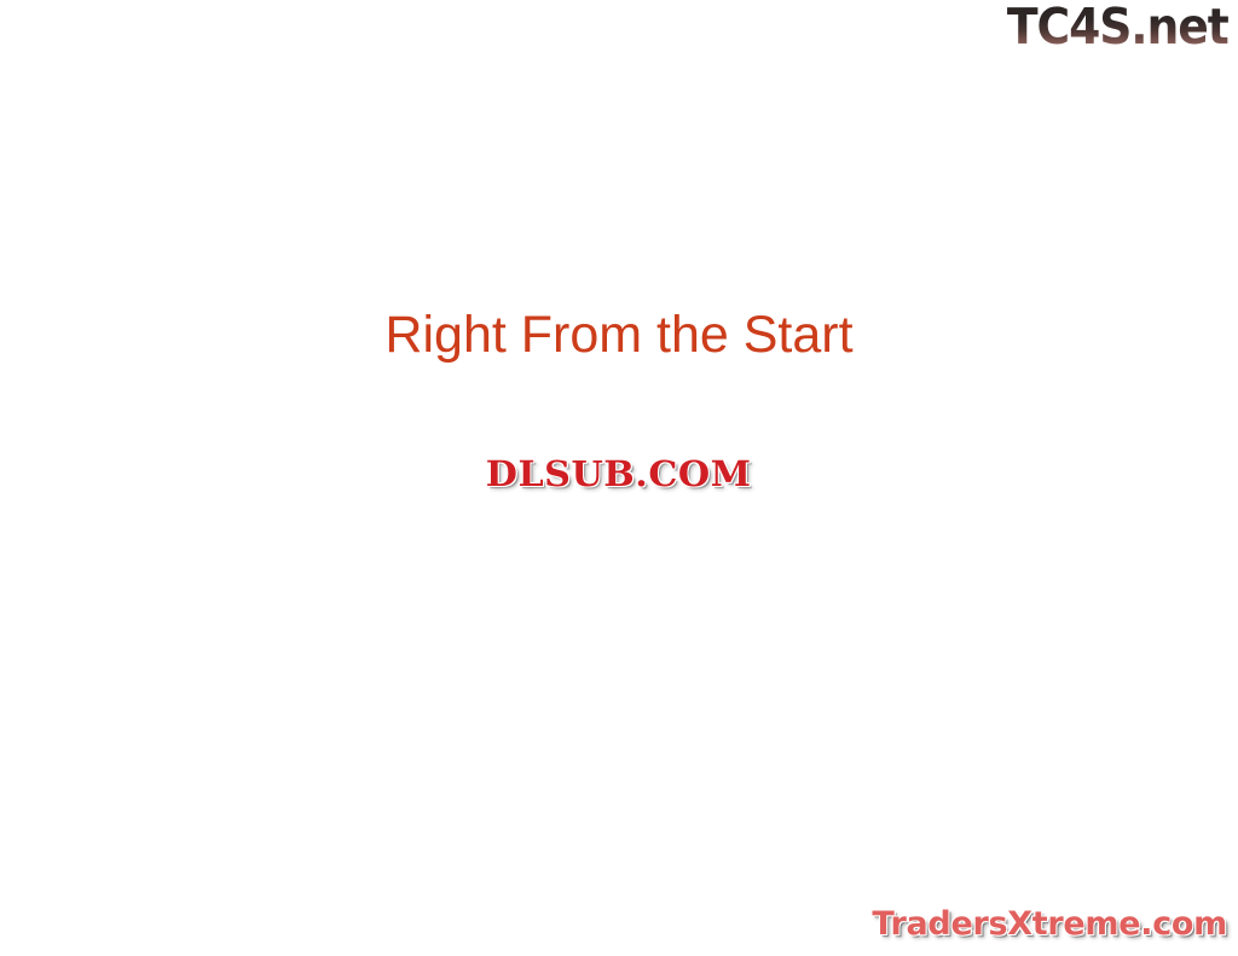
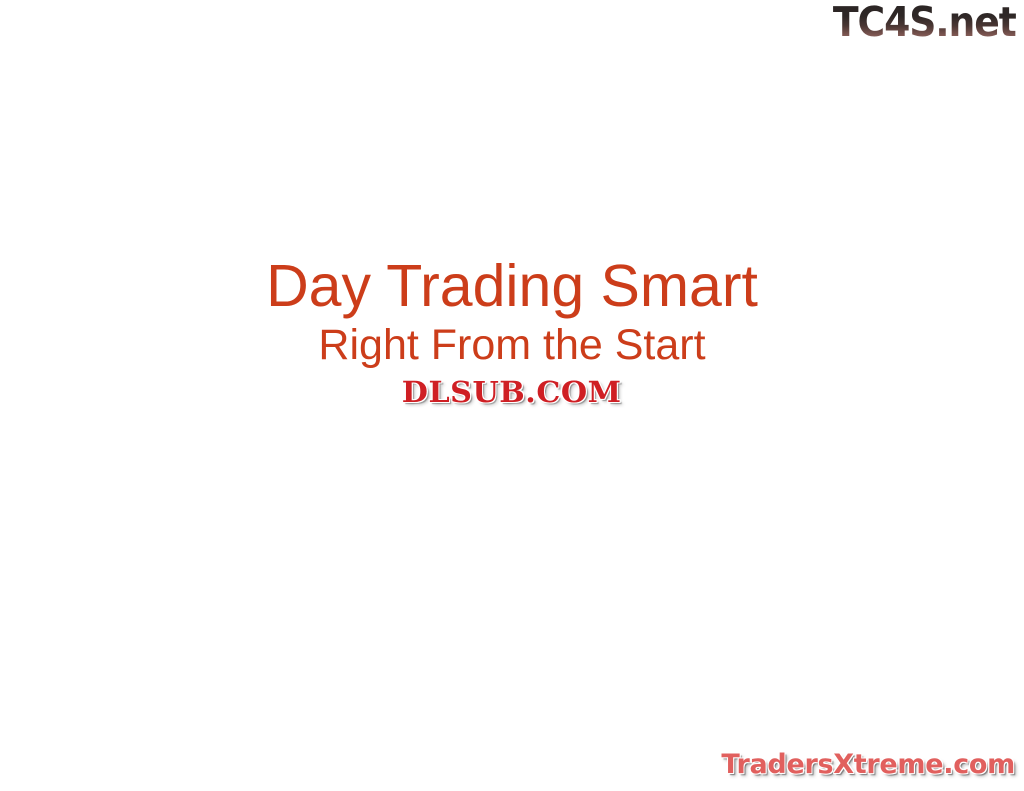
  TC4S.net
+ Day Trading Smart
  Right From the Start
  DLSUB.COM
  TradersXtreme.com
